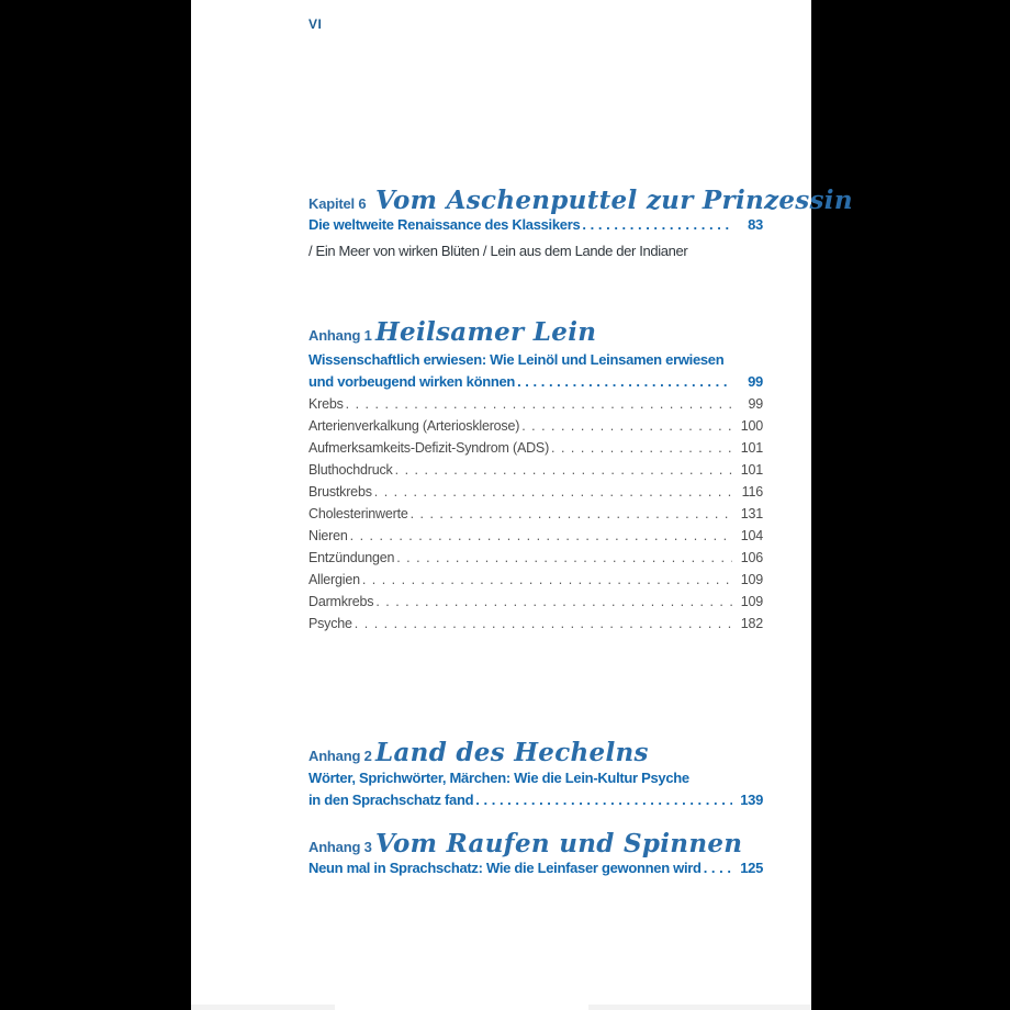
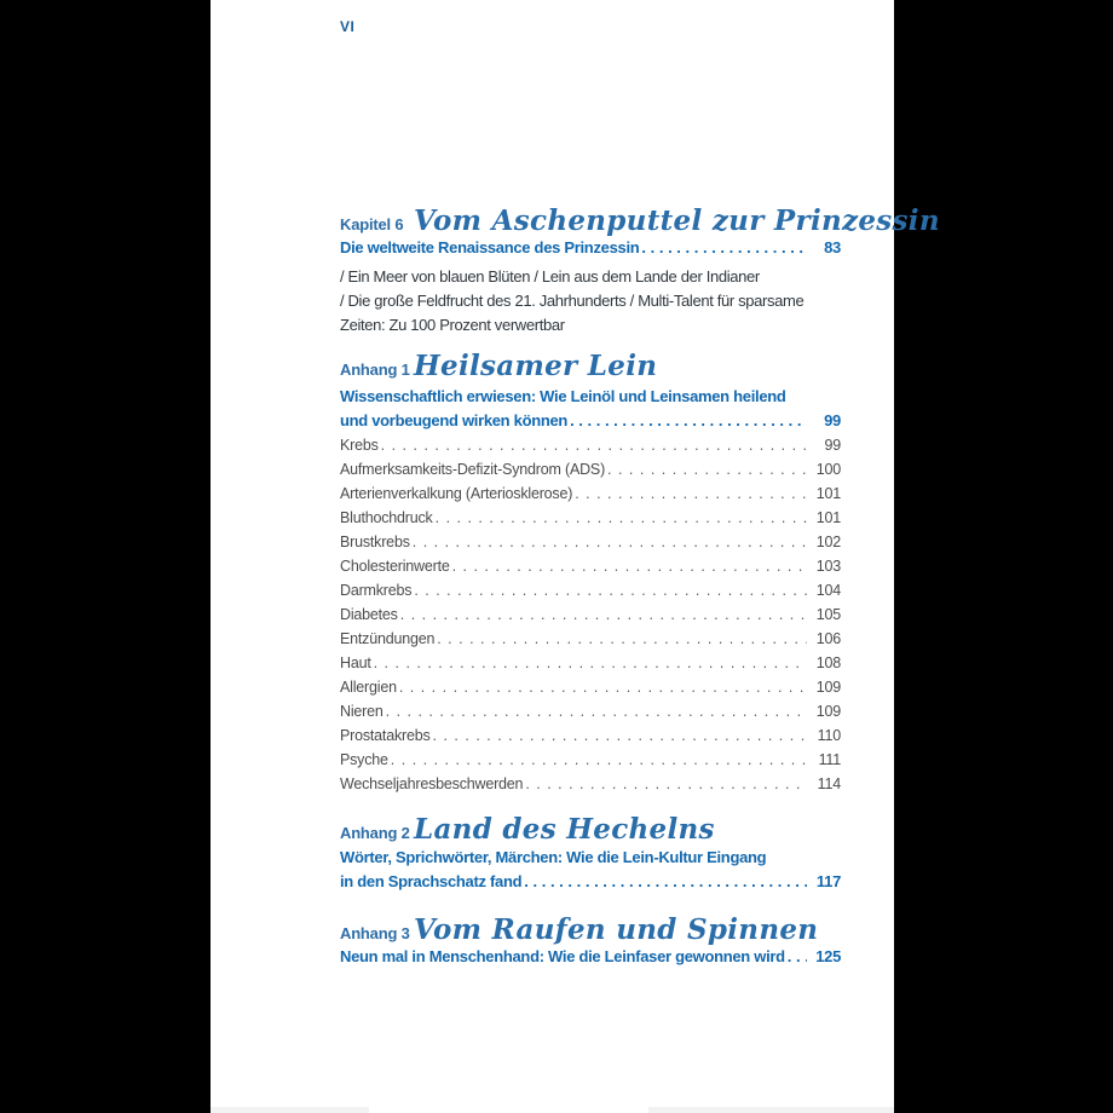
  VI
  Kapitel 6
  Vom Aschenputtel zur Prinzessin
- Die weltweite Renaissance des Klassikers
+ Die weltweite Renaissance des Prinzessin
  83
- / Ein Meer von wirken Blüten / Lein aus dem Lande der Indianer
+ / Ein Meer von blauen Blüten / Lein aus dem Lande der Indianer
+ / Die große Feldfrucht des 21. Jahrhunderts / Multi-Talent für sparsame
+ Zeiten: Zu 100 Prozent verwertbar
  Anhang 1
  Heilsamer Lein
- Wissenschaftlich erwiesen: Wie Leinöl und Leinsamen erwiesen
+ Wissenschaftlich erwiesen: Wie Leinöl und Leinsamen heilend
  und vorbeugend wirken können
  99
  Krebs
  99
- Arterienverkalkung (Arteriosklerose)
+ Aufmerksamkeits-Defizit-Syndrom (ADS)
  100
- Aufmerksamkeits-Defizit-Syndrom (ADS)
+ Arterienverkalkung (Arteriosklerose)
  101
  Bluthochdruck
  101
  Brustkrebs
- 116
+ 102
  Cholesterinwerte
- 131
+ 103
- Nieren
+ Darmkrebs
  104
+ Diabetes
+ 105
  Entzündungen
  106
+ Haut
+ 108
  Allergien
  109
- Darmkrebs
+ Nieren
  109
+ Prostatakrebs
+ 110
  Psyche
- 182
+ 111
+ Wechseljahresbeschwerden
+ 114
  Anhang 2
  Land des Hechelns
- Wörter, Sprichwörter, Märchen: Wie die Lein-Kultur Psyche
+ Wörter, Sprichwörter, Märchen: Wie die Lein-Kultur Eingang
  in den Sprachschatz fand
- 139
+ 117
  Anhang 3
  Vom Raufen und Spinnen
- Neun mal in Sprachschatz: Wie die Leinfaser gewonnen wird
+ Neun mal in Menschenhand: Wie die Leinfaser gewonnen wird
  125
